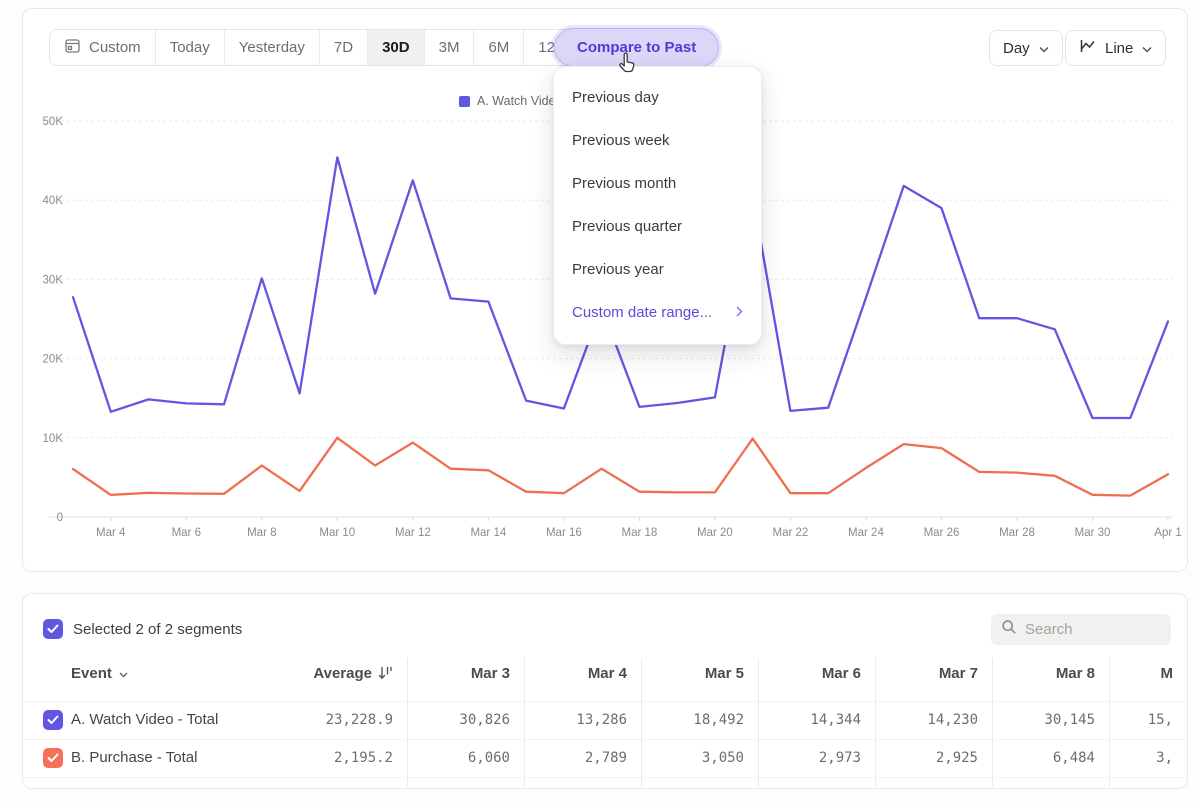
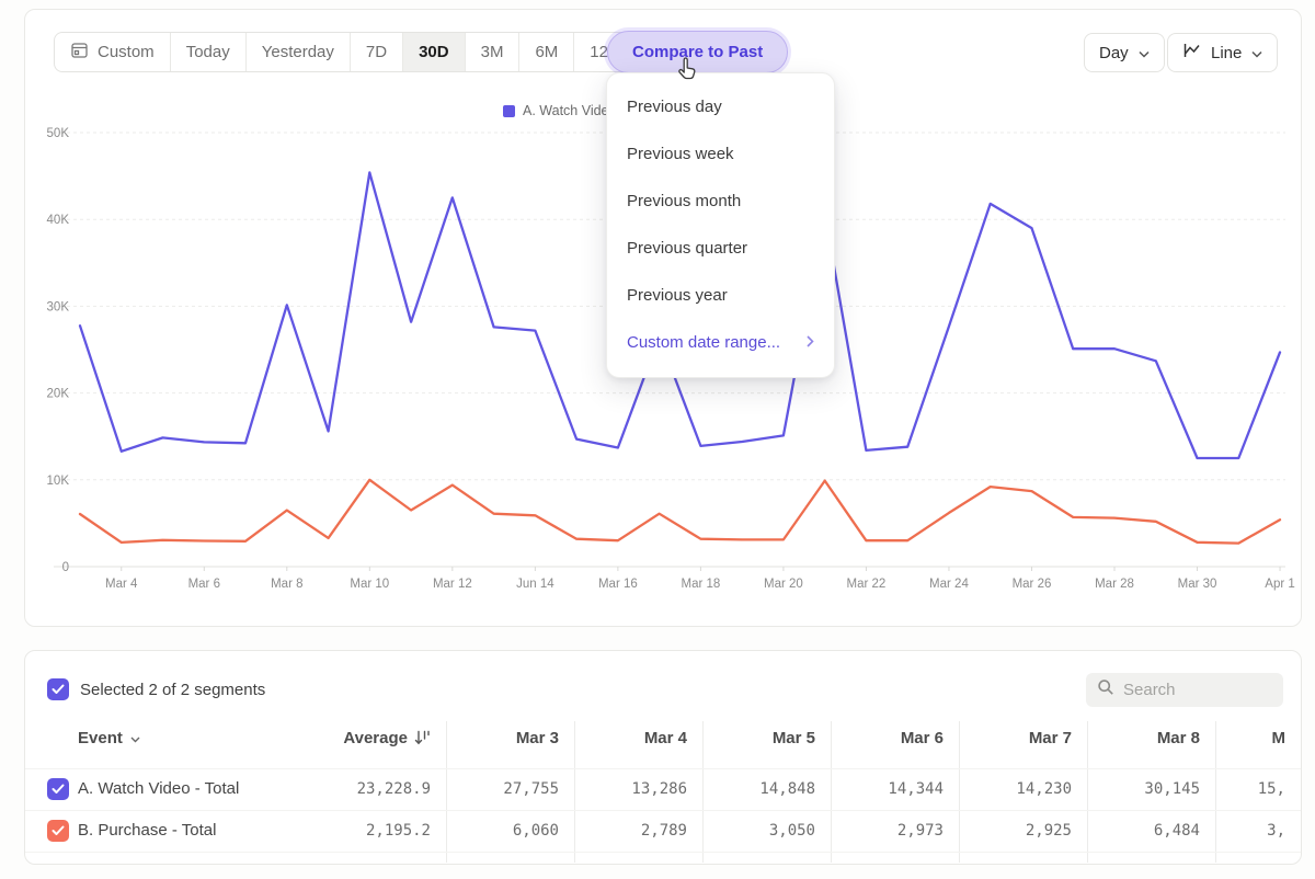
  Custom
  Today
  Yesterday
  7D
  30D
  3M
  6M
  Compare to Past
  Day
  Line
  A. Watch Vid
  0
  10K
  20K
  30K
  40K
  50K
  Mar 4
  Mar 6
  Mar 8
  Mar 10
  Mar 12
- Mar 14
+ Jun 14
  Mar 16
  Mar 18
  Mar 20
  Mar 22
  Mar 24
  Mar 26
  Mar 28
  Mar 30
  Apr 1
  Previous day
  Previous week
  Previous month
  Previous quarter
  Previous year
  Custom date range...
  Selected 2 of 2 segments
  Search
  Event
  Average
  Mar 3
  Mar 4
  Mar 5
  Mar 6
  Mar 7
  Mar 8
  M
  A. Watch Video - Total
  23,228.9
- 30,826
+ 27,755
  13,286
- 18,492
+ 14,848
  14,344
  14,230
  30,145
  15,
  B. Purchase - Total
  2,195.2
  6,060
  2,789
  3,050
  2,973
  2,925
  6,484
  3,
